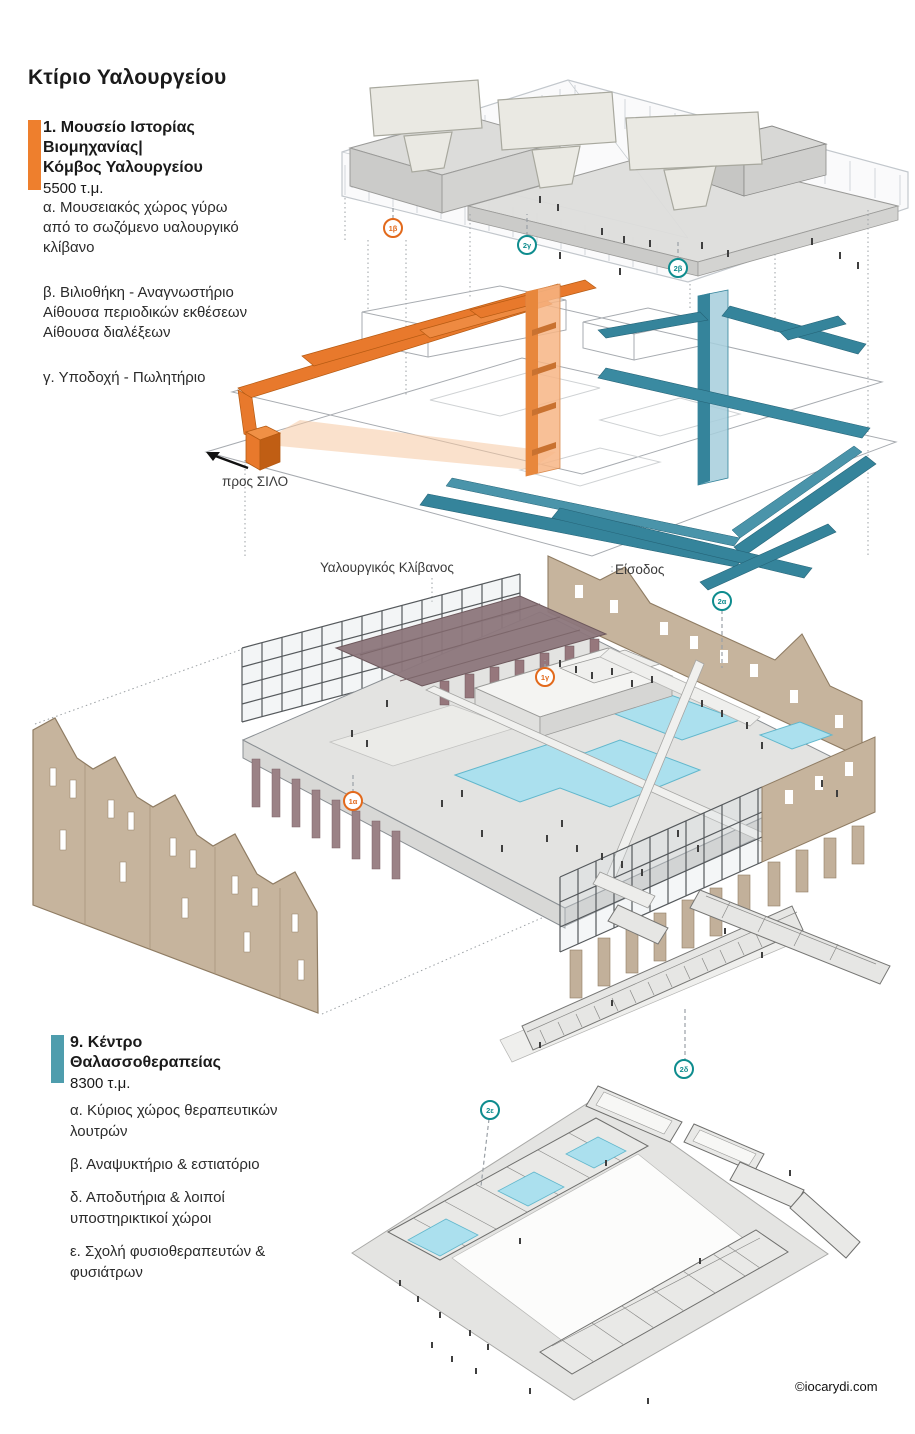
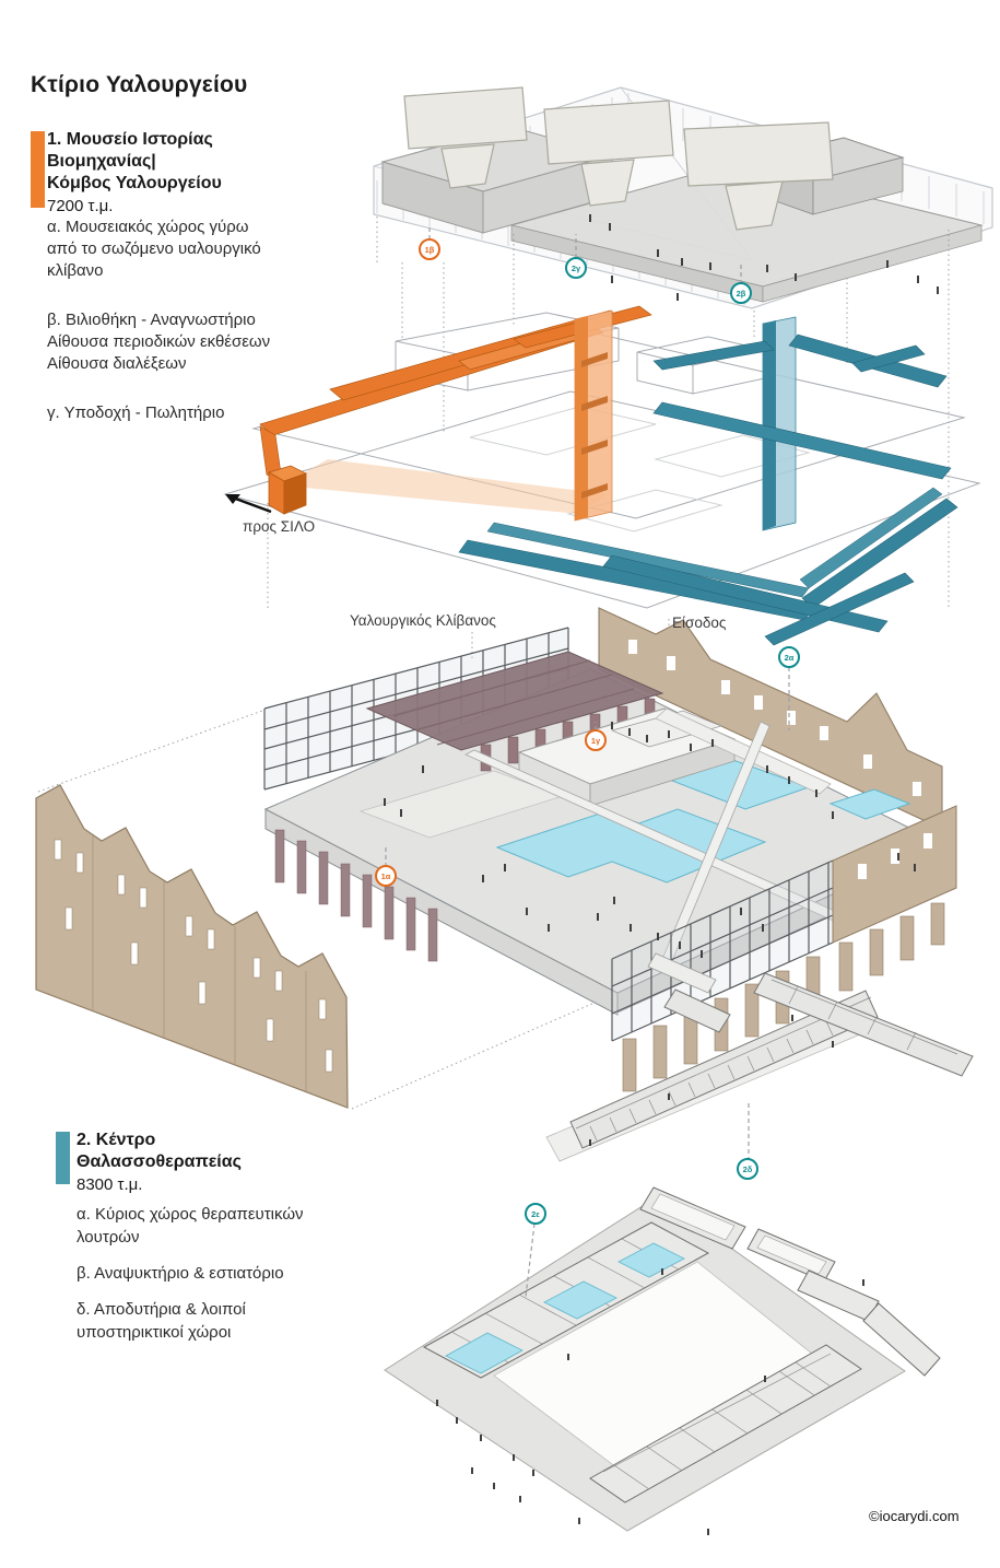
  Κτίριο Υαλουργείου
  1. Μουσείο Ιστορίας
  Βιομηχανίας|
  Κόμβος Υαλουργείου
- 5500 τ.μ.
+ 7200 τ.μ.
  α. Μουσειακός χώρος γύρω
  από το σωζόμενο υαλουργικό
  κλίβανο
  β. Βιλιοθήκη - Αναγνωστήριο
  Αίθουσα περιοδικών εκθέσεων
  Αίθουσα διαλέξεων
  γ. Υποδοχή - Πωλητήριο
- 9. Κέντρο
+ 2. Κέντρο
  Θαλασσοθεραπείας
  8300 τ.μ.
  α. Κύριος χώρος θεραπευτικών
  λουτρών
  β. Αναψυκτήριο & εστιατόριο
  δ. Αποδυτήρια & λοιποί
  υποστηρικτικοί χώροι
- ε. Σχολή φυσιοθεραπευτών &
- φυσιάτρων
  προς ΣΙΛΟ
  Υαλουργικός Κλίβανος
  Είσοδος
  ©iocarydi.com
  1β
  2γ
  2β
  2α
  1γ
  1α
  2δ
  2ε
